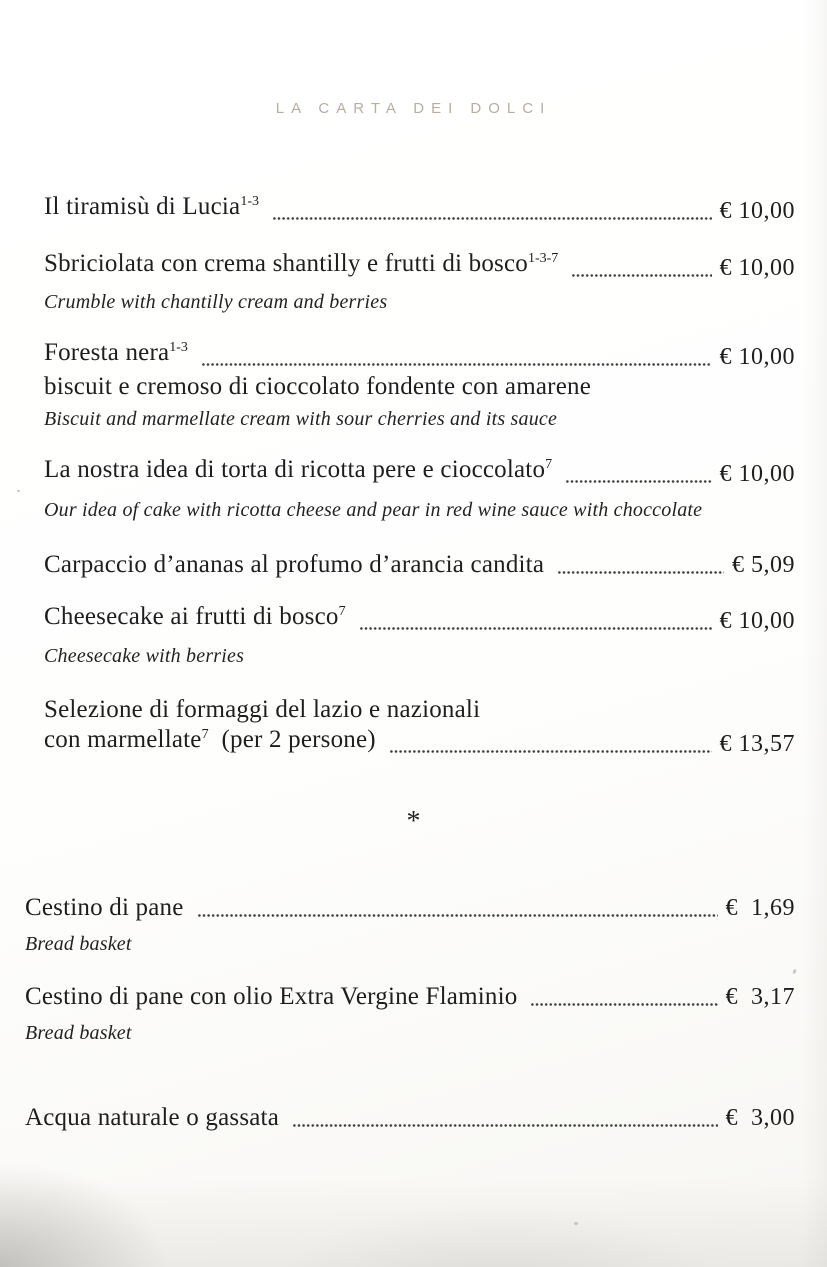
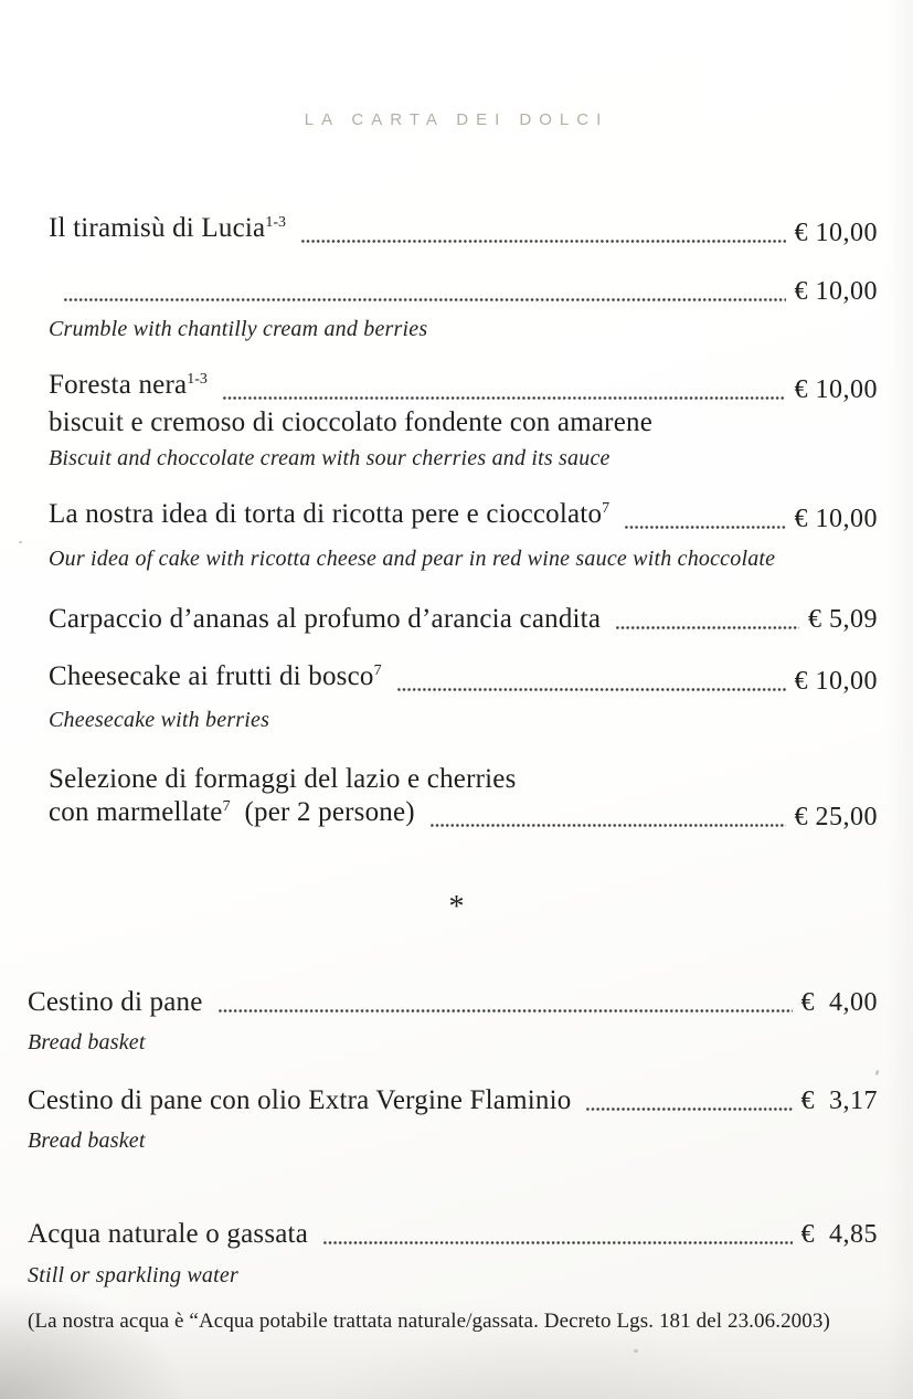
  LA CARTA DEI DOLCI
  Il tiramisù di Lucia1-3
  € 10,00
- Sbriciolata con crema shantilly e frutti di bosco1-3-7
  € 10,00
  Crumble with chantilly cream and berries
  Foresta nera1-3
  € 10,00
  biscuit e cremoso di cioccolato fondente con amarene
- Biscuit and marmellate cream with sour cherries and its sauce
+ Biscuit and choccolate cream with sour cherries and its sauce
  La nostra idea di torta di ricotta pere e cioccolato7
  € 10,00
  Our idea of cake with ricotta cheese and pear in red wine sauce with choccolate
  Carpaccio d’ananas al profumo d’arancia candita
  € 5,09
  Cheesecake ai frutti di bosco7
  € 10,00
  Cheesecake with berries
- Selezione di formaggi del lazio e nazionali
+ Selezione di formaggi del lazio e cherries
  con marmellate7 (per 2 persone)
- € 13,57
+ € 25,00
  *
  Cestino di pane
- € 1,69
+ € 4,00
  Bread basket
  Cestino di pane con olio Extra Vergine Flaminio
  € 3,17
  Bread basket
  Acqua naturale o gassata
- € 3,00
+ € 4,85
+ Still or sparkling water
+ (La nostra acqua è “Acqua potabile trattata naturale/gassata. Decreto Lgs. 181 del 23.06.2003)
